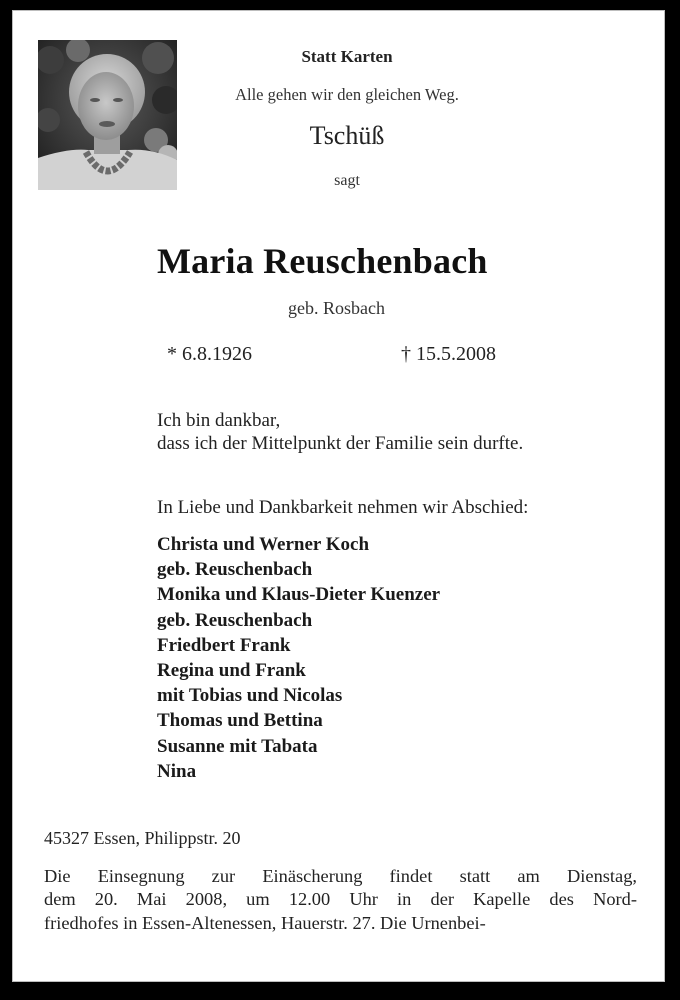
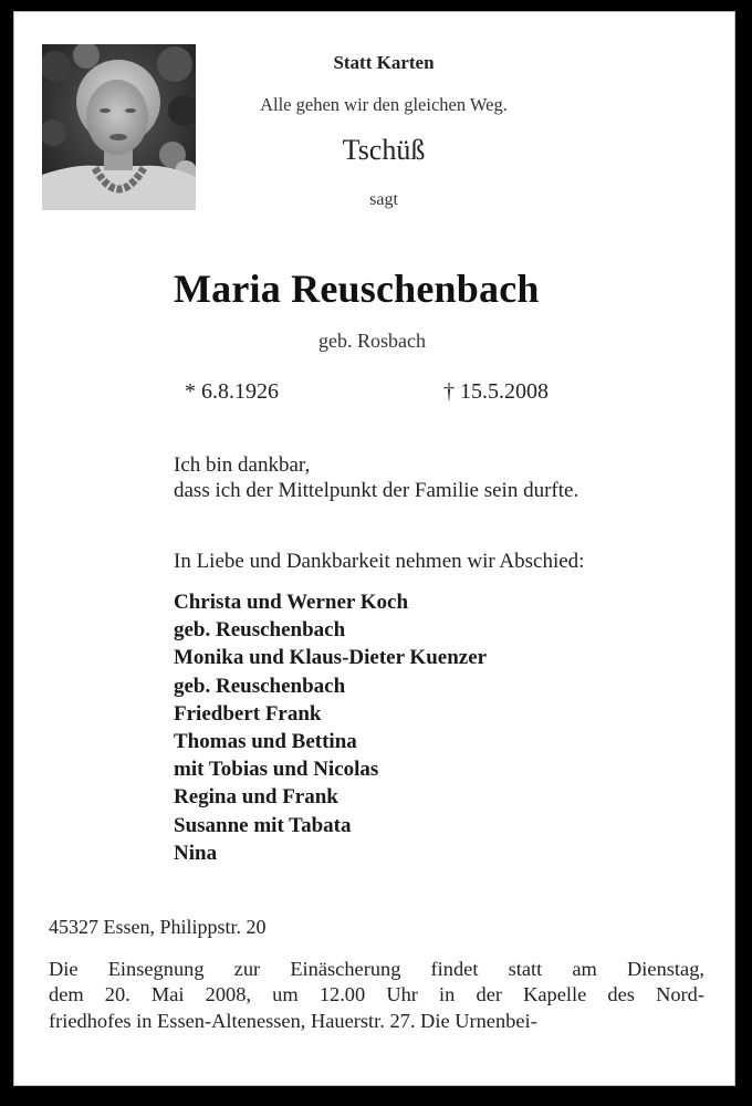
  Statt Karten
  Alle gehen wir den gleichen Weg.
  Tschüß
  sagt
  Maria Reuschenbach
  geb. Rosbach
  * 6.8.1926
  † 15.5.2008
  Ich bin dankbar,
  dass ich der Mittelpunkt der Familie sein durfte.
  In Liebe und Dankbarkeit nehmen wir Abschied:
  Christa und Werner Koch
  geb. Reuschenbach
  Monika und Klaus-Dieter Kuenzer
  geb. Reuschenbach
  Friedbert Frank
- Regina und Frank
+ Thomas und Bettina
  mit Tobias und Nicolas
- Thomas und Bettina
+ Regina und Frank
  Susanne mit Tabata
  Nina
  45327 Essen, Philippstr. 20
  Die Einsegnung zur Einäscherung findet statt am Dienstag,
  dem 20. Mai 2008, um 12.00 Uhr in der Kapelle des Nord-
  friedhofes in Essen-Altenessen, Hauerstr. 27. Die Urnenbei-
